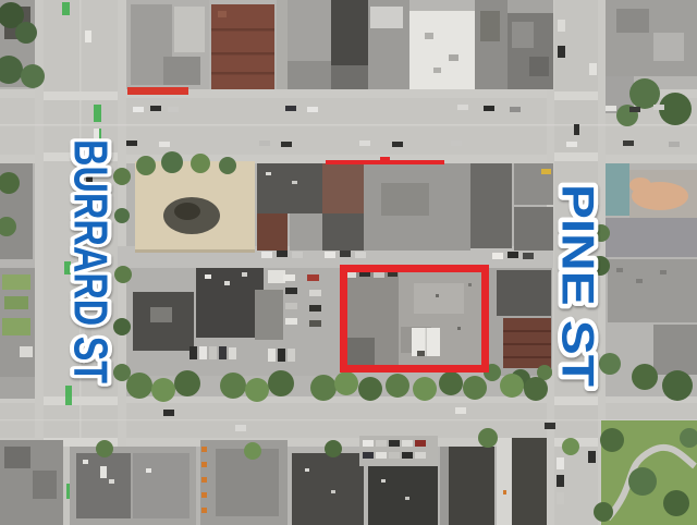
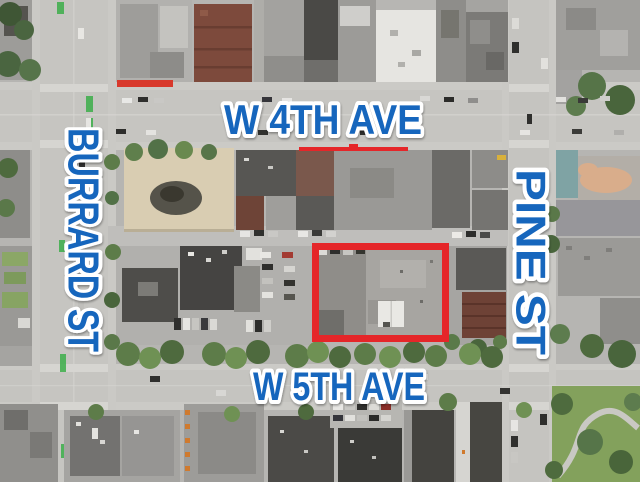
+ W 4TH AVE
+ W 5TH AVE
